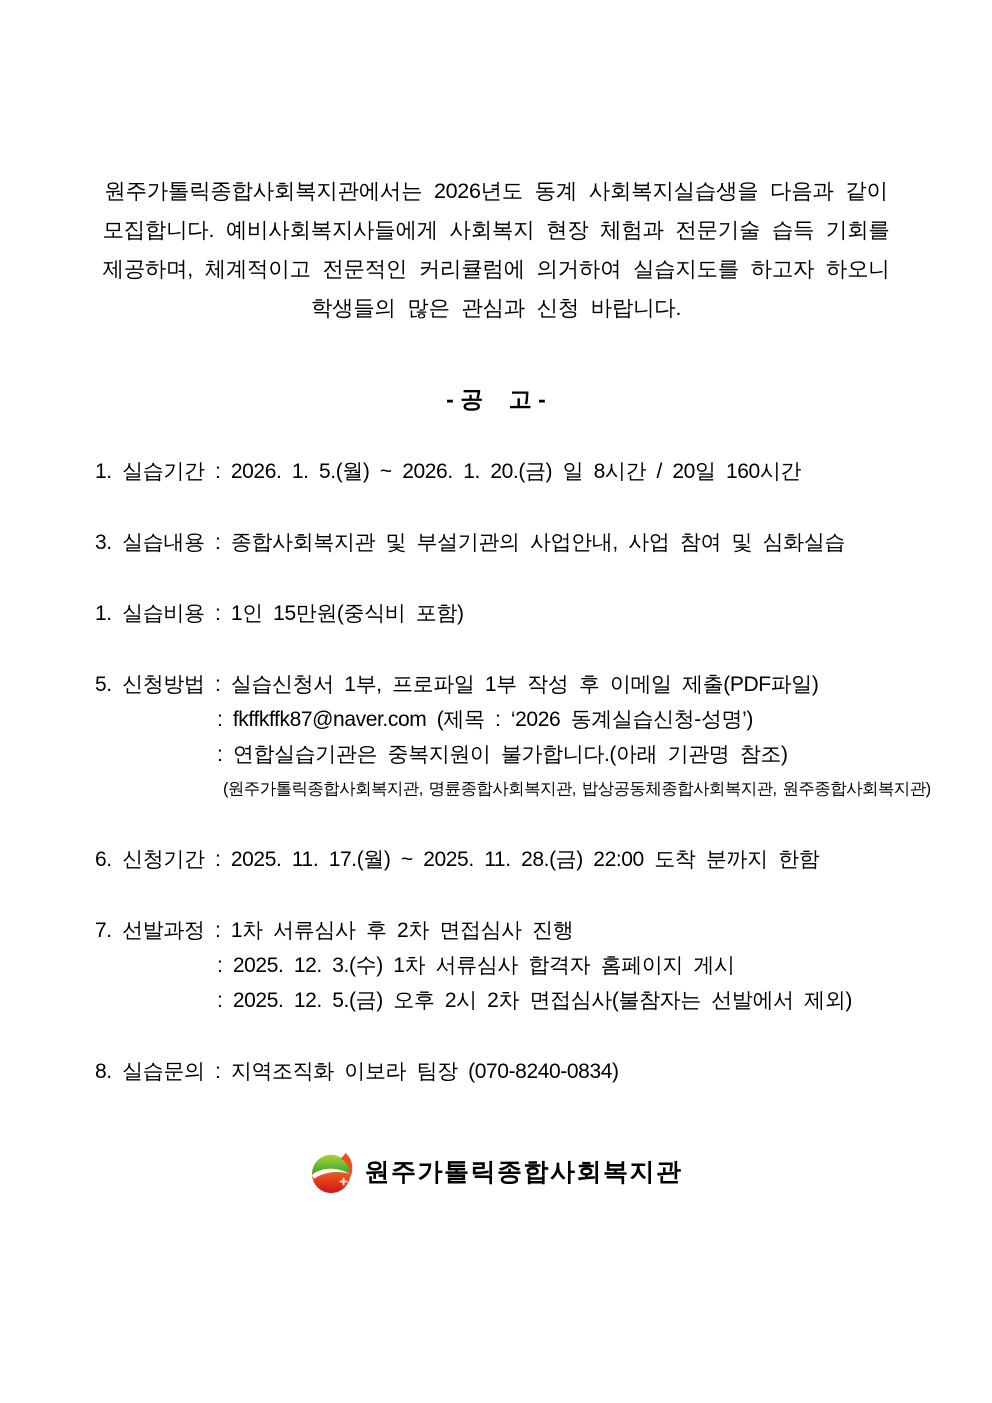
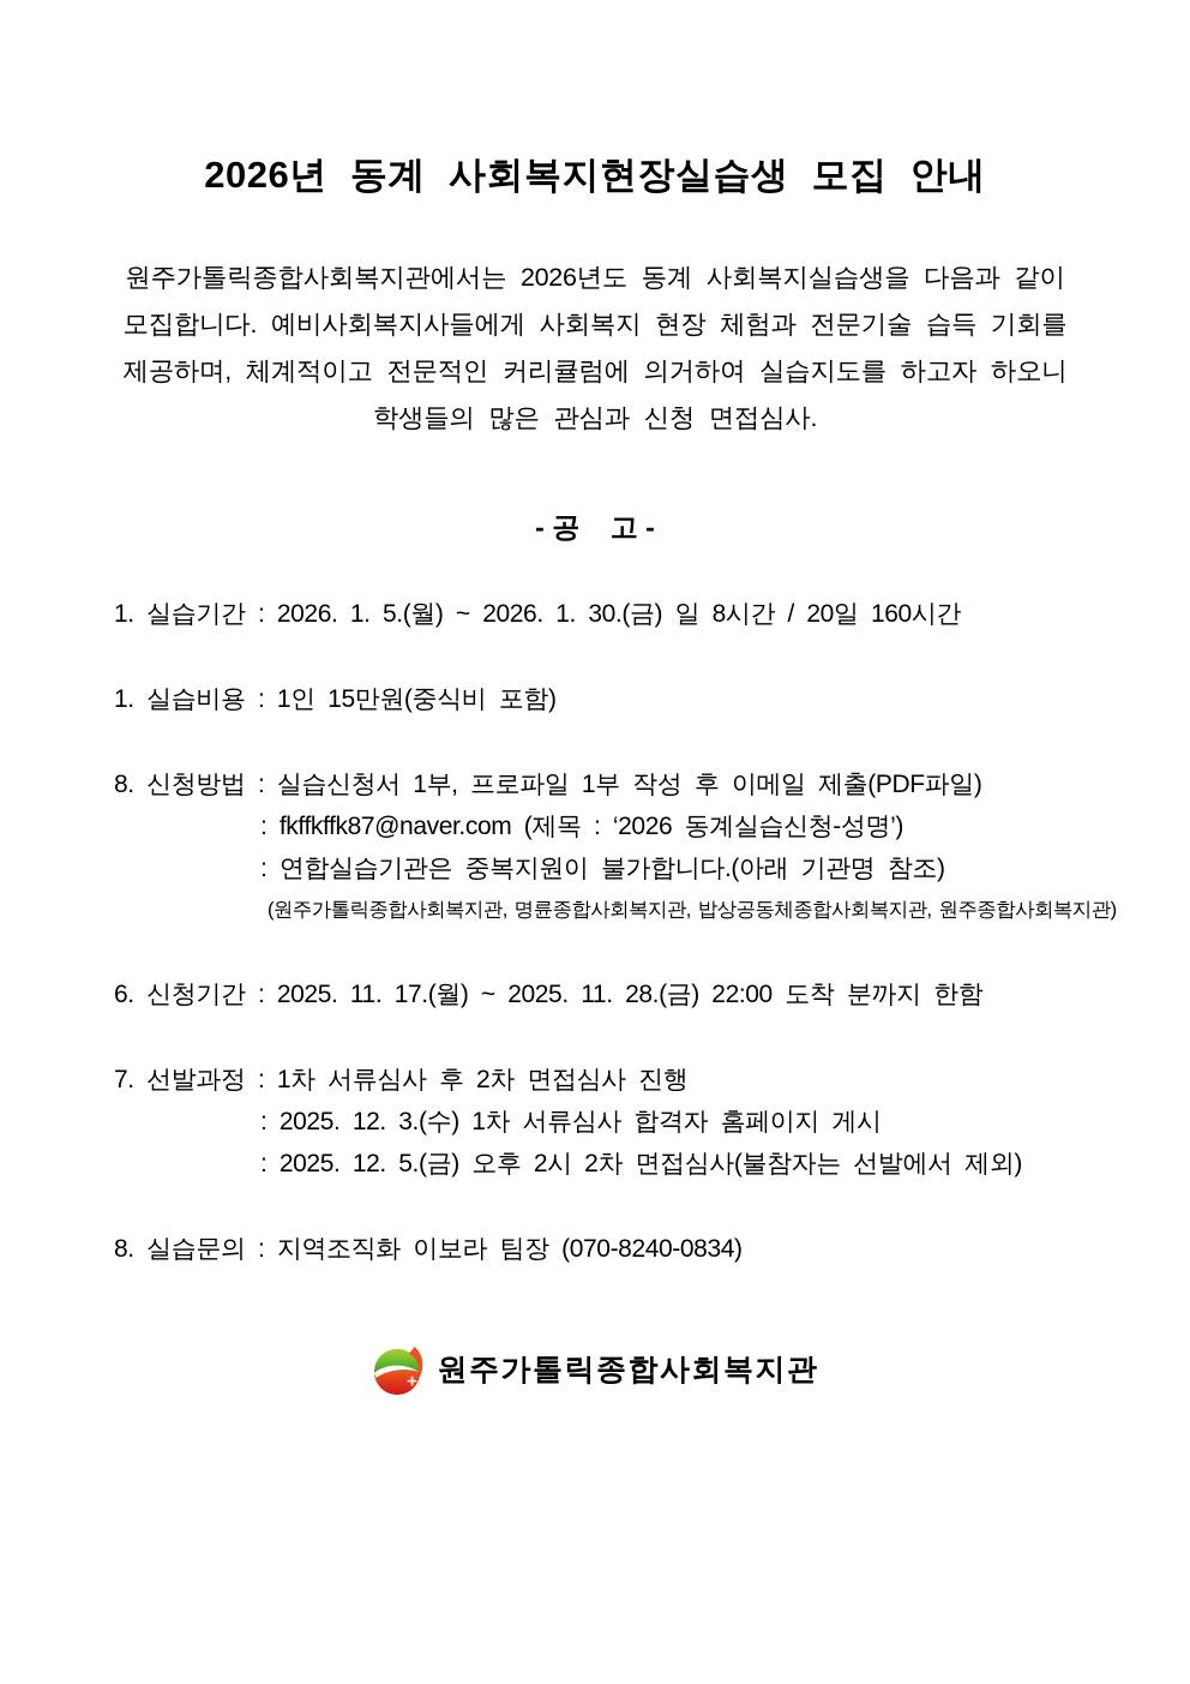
+ 2026년 동계 사회복지현장실습생 모집 안내
  원주가톨릭종합사회복지관에서는 2026년도 동계 사회복지실습생을 다음과 같이
  모집합니다. 예비사회복지사들에게 사회복지 현장 체험과 전문기술 습득 기회를
  제공하며, 체계적이고 전문적인 커리큘럼에 의거하여 실습지도를 하고자 하오니
- 학생들의 많은 관심과 신청 바랍니다.
+ 학생들의 많은 관심과 신청 면접심사.
  - 공 고 -
- 1. 실습기간 : 2026. 1. 5.(월) ~ 2026. 1. 20.(금) 일 8시간 / 20일 160시간
+ 1. 실습기간 : 2026. 1. 5.(월) ~ 2026. 1. 30.(금) 일 8시간 / 20일 160시간
- 3. 실습내용 : 종합사회복지관 및 부설기관의 사업안내, 사업 참여 및 심화실습
  1. 실습비용 : 1인 15만원(중식비 포함)
- 5. 신청방법 : 실습신청서 1부, 프로파일 1부 작성 후 이메일 제출(PDF파일)
+ 8. 신청방법 : 실습신청서 1부, 프로파일 1부 작성 후 이메일 제출(PDF파일)
  : fkffkffk87@naver.com (제목 : ‘2026 동계실습신청-성명’)
  : 연합실습기관은 중복지원이 불가합니다.(아래 기관명 참조)
  (원주가톨릭종합사회복지관, 명륜종합사회복지관, 밥상공동체종합사회복지관, 원주종합사회복지관)
  6. 신청기간 : 2025. 11. 17.(월) ~ 2025. 11. 28.(금) 22:00 도착 분까지 한함
  7. 선발과정 : 1차 서류심사 후 2차 면접심사 진행
  : 2025. 12. 3.(수) 1차 서류심사 합격자 홈페이지 게시
  : 2025. 12. 5.(금) 오후 2시 2차 면접심사(불참자는 선발에서 제외)
  8. 실습문의 : 지역조직화 이보라 팀장 (070-8240-0834)
  원주가톨릭종합사회복지관
